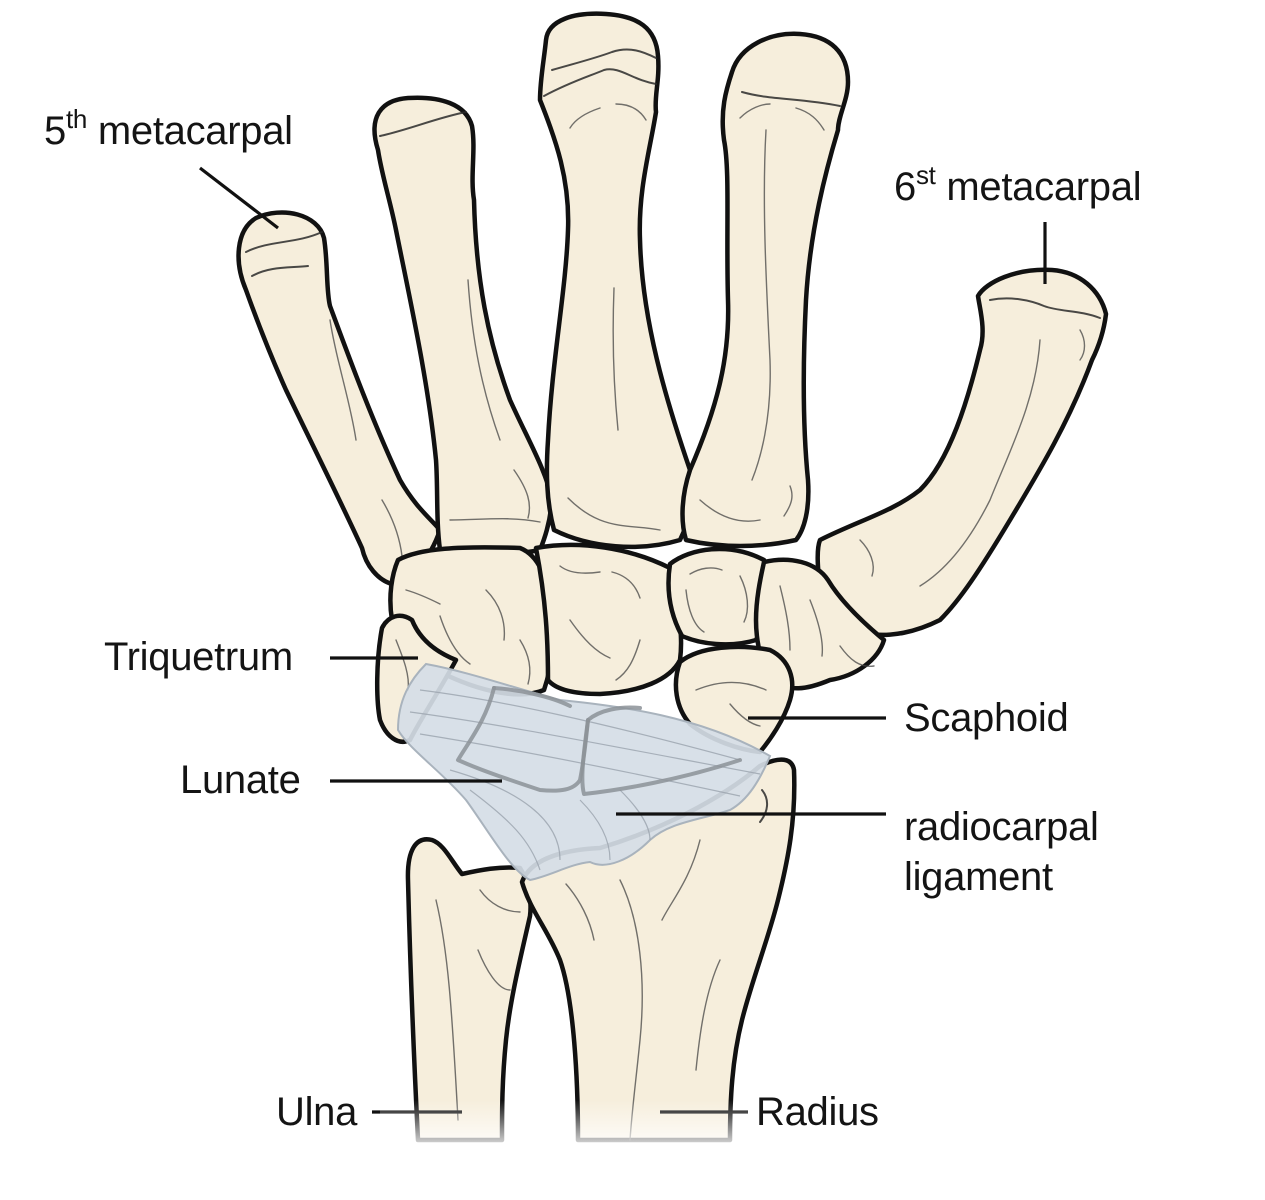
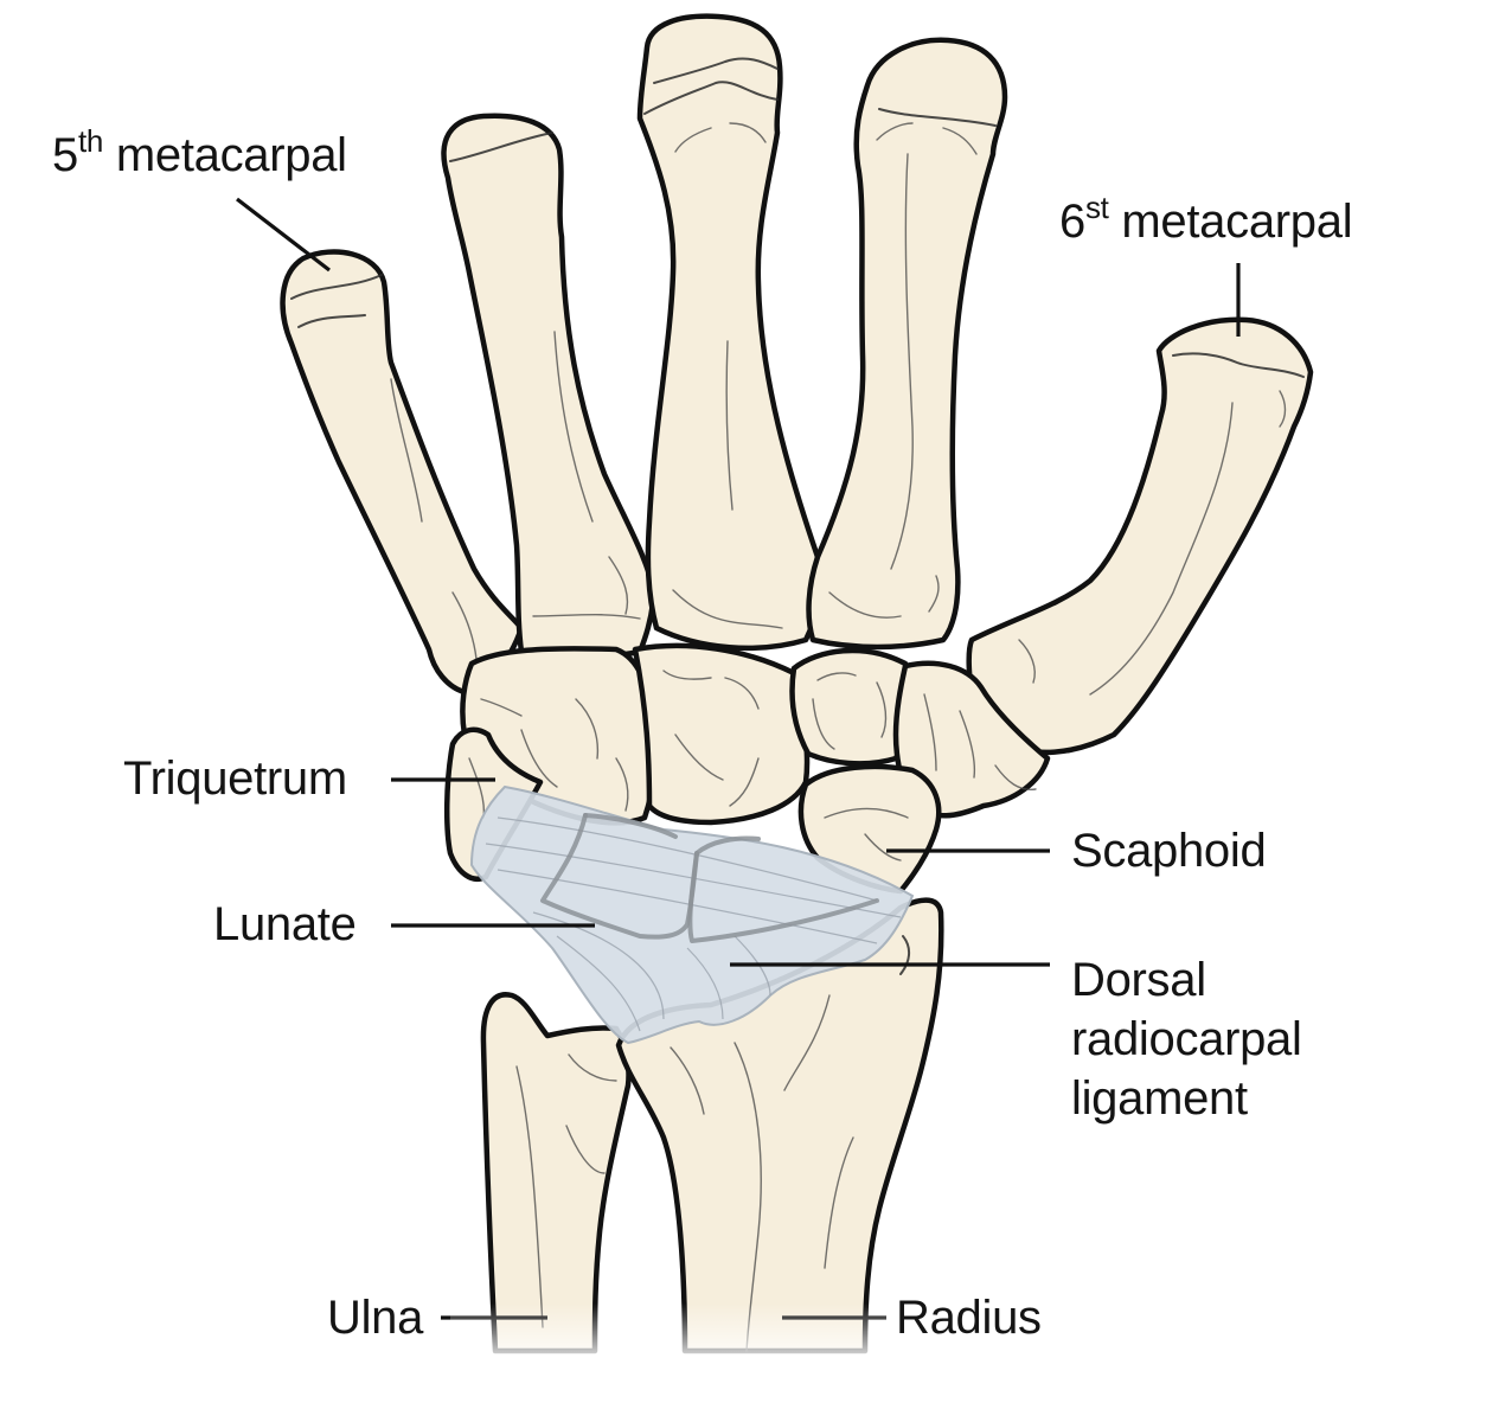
  5th metacarpal
  6st metacarpal
  Triquetrum
  Lunate
  Scaphoid
+ Dorsal
  radiocarpal
  ligament
  Ulna
  Radius
